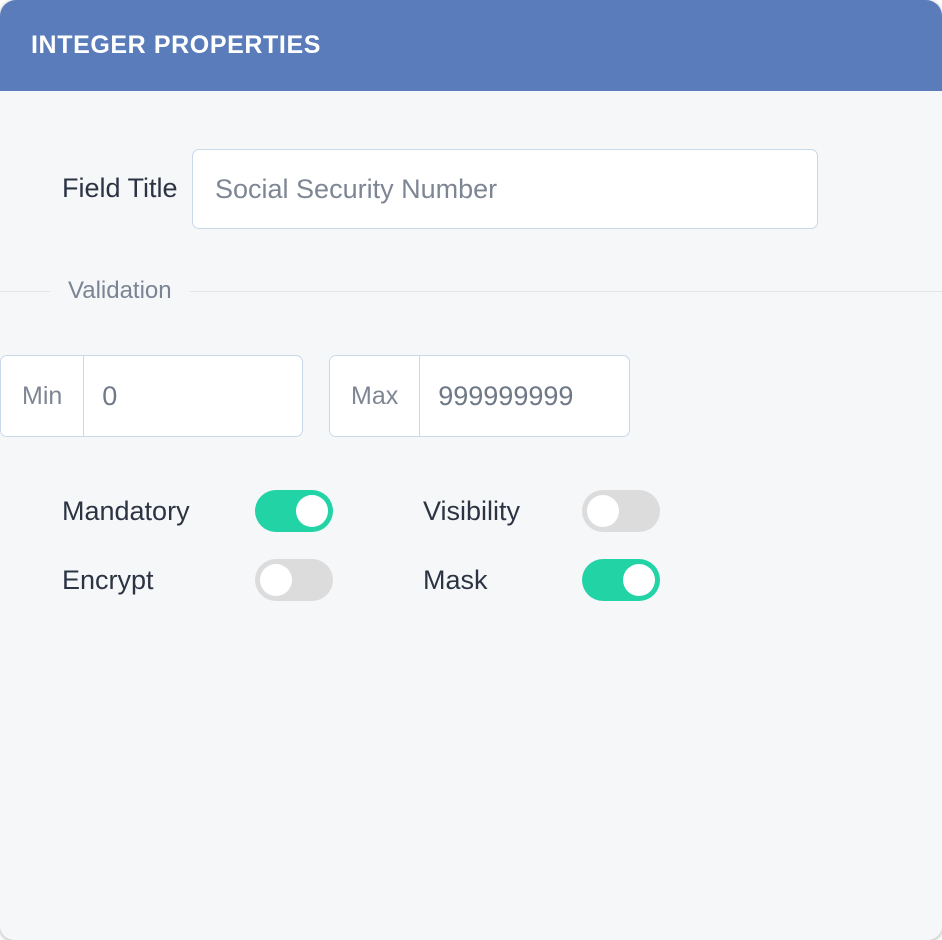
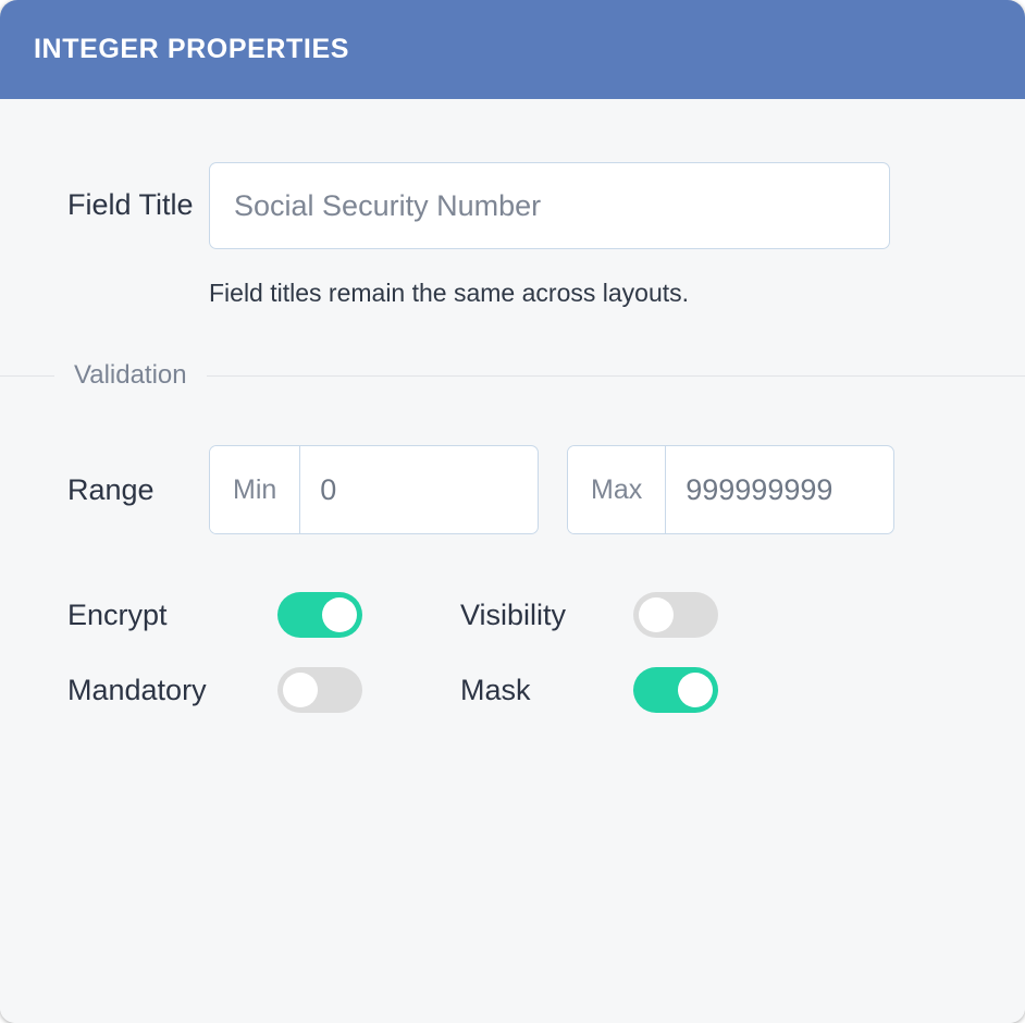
  INTEGER PROPERTIES
  Field Title
  Social Security Number
+ Field titles remain the same across layouts.
  Validation
+ Range
  Min
  0
  Max
  999999999
- Mandatory
+ Encrypt
  Visibility
- Encrypt
+ Mandatory
  Mask
